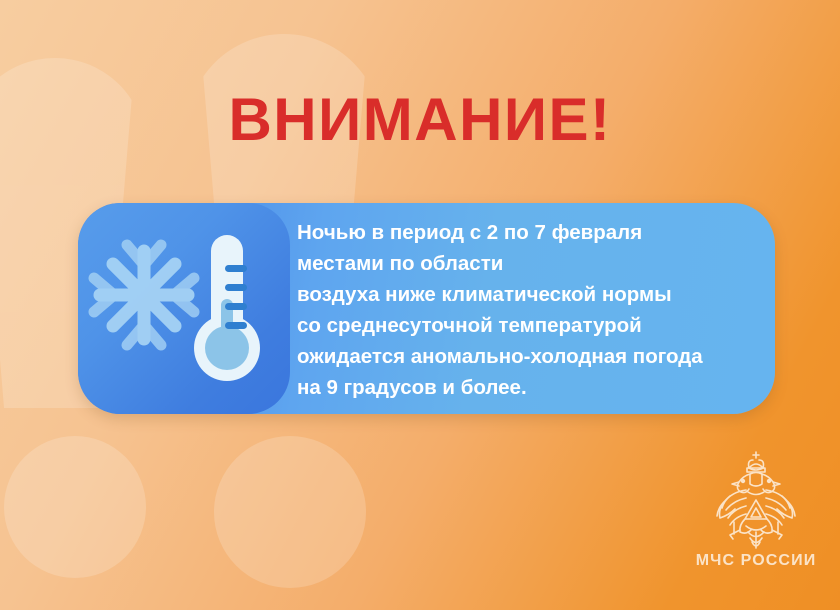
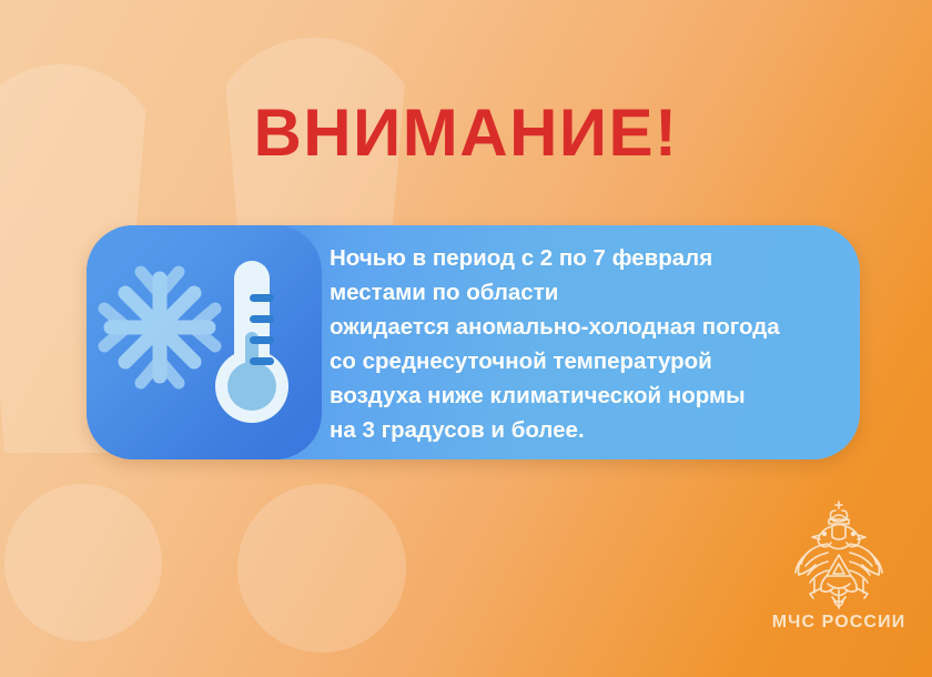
  ВНИМАНИЕ!
  Ночью в период с 2 по 7 февраля
  местами по области
- воздуха ниже климатической нормы
+ ожидается аномально-холодная погода
  со среднесуточной температурой
- ожидается аномально-холодная погода
+ воздуха ниже климатической нормы
- на 9 градусов и более.
+ на 3 градусов и более.
  МЧС РОССИИ
